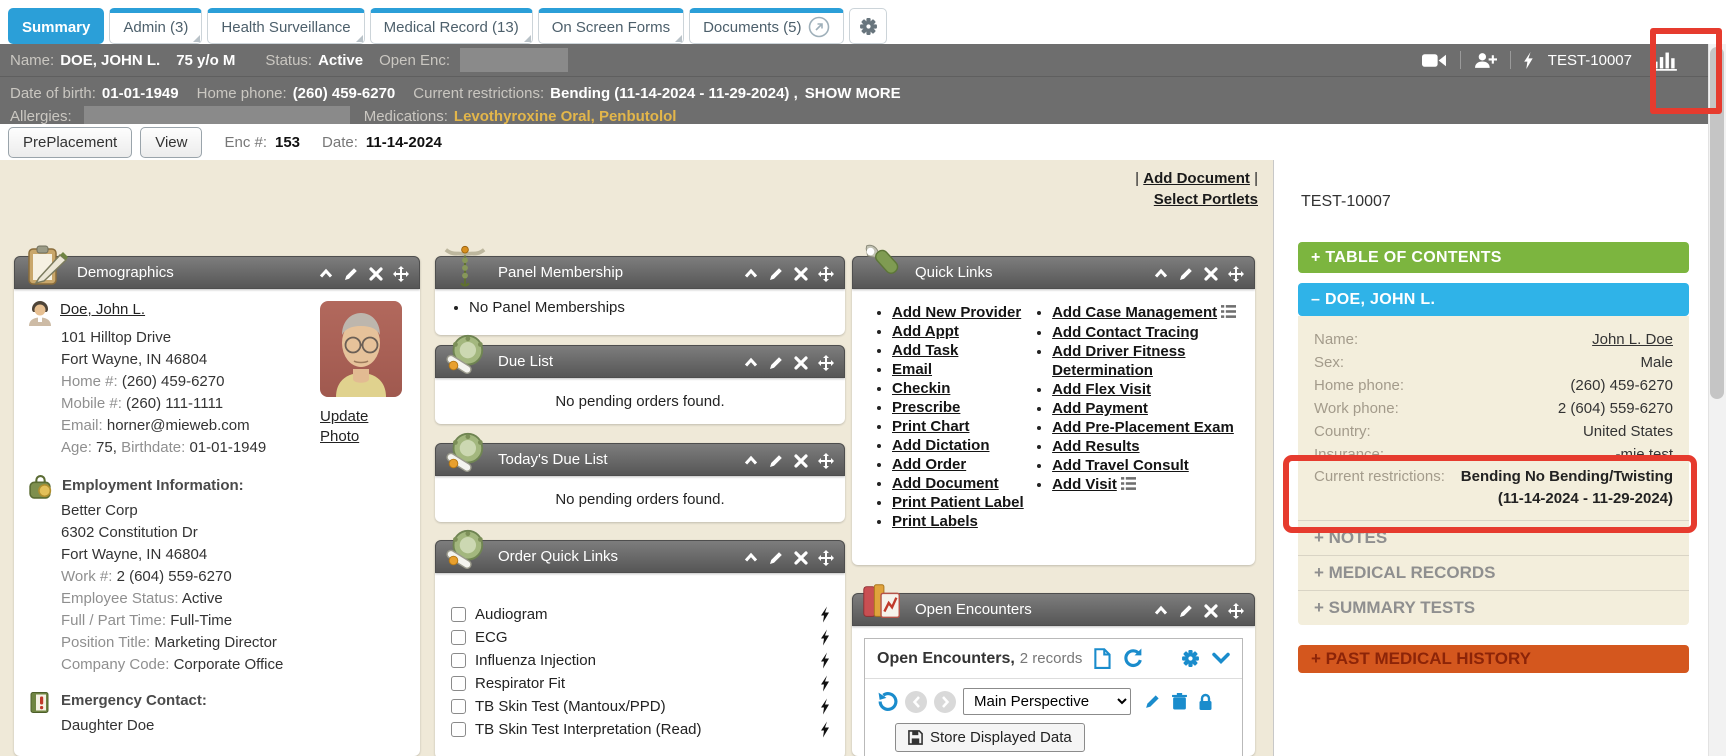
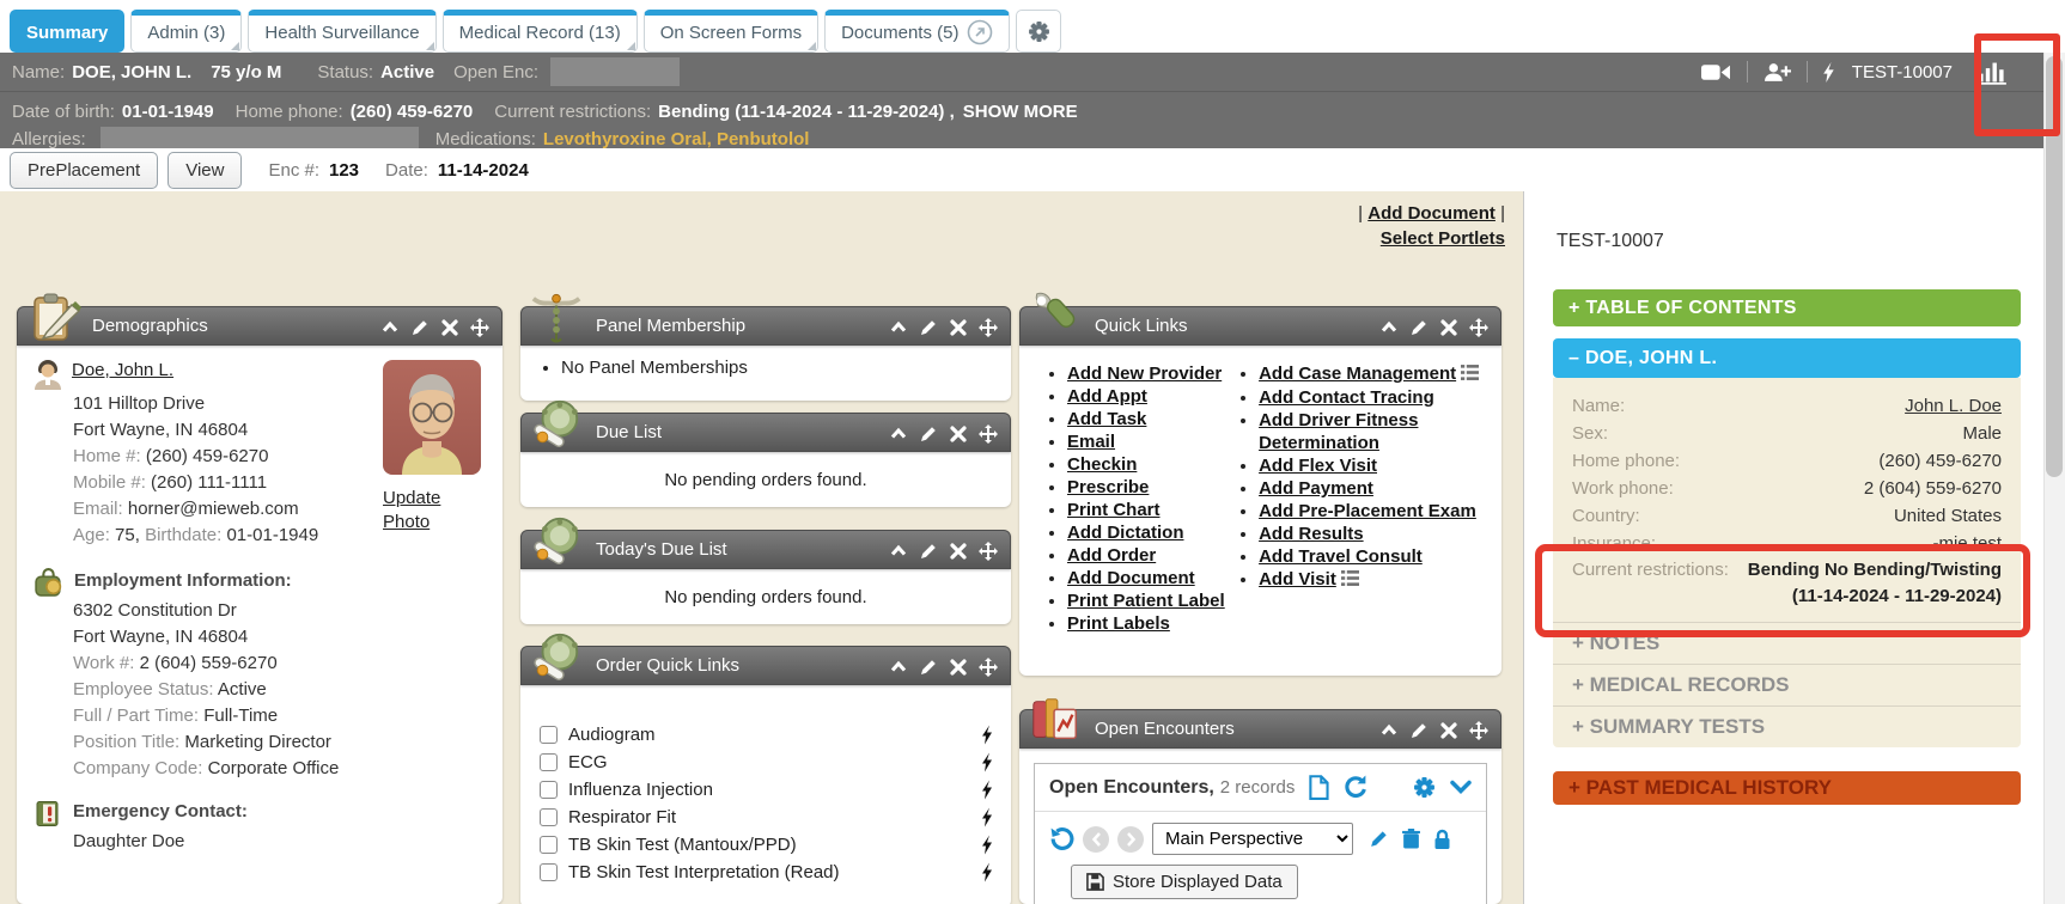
  Summary
  Admin (3)
  Health Surveillance
  Medical Record (13)
  On Screen Forms
  Documents (5)
  Name:
  DOE, JOHN L.
  75 y/o M
  Status:
  Active
  Open Enc:
  TEST-10007
  Date of birth:
  01-01-1949
  Home phone:
  (260) 459-6270
  Current restrictions:
  Bending (11-14-2024 - 11-29-2024) ,
  SHOW MORE
  Allergies:
  Medications:
  Levothyroxine Oral, Penbutolol
  PrePlacement
  View
  Enc #:
- 153
+ 123
  Date:
  11-14-2024
  | Add Document |
  Select Portlets
  Demographics
  Doe, John L.
  101 Hilltop Drive
  Fort Wayne, IN 46804
  Home #: (260) 459-6270
  Mobile #: (260) 111-1111
  Email: horner@mieweb.com
  Age: 75, Birthdate: 01-01-1949
  Update Photo
  Employment Information:
- Better Corp
  6302 Constitution Dr
  Fort Wayne, IN 46804
  Work #: 2 (604) 559-6270
  Employee Status: Active
  Full / Part Time: Full-Time
  Position Title: Marketing Director
  Company Code: Corporate Office
  Emergency Contact:
  Daughter Doe
  Panel Membership
  No Panel Memberships
  Due List
  No pending orders found.
  Today's Due List
  No pending orders found.
  Order Quick Links
  Audiogram
  ECG
  Influenza Injection
  Respirator Fit
  TB Skin Test (Mantoux/PPD)
  TB Skin Test Interpretation (Read)
  Quick Links
  Add New Provider
  Add Appt
  Add Task
  Email
  Checkin
  Prescribe
  Print Chart
  Add Dictation
  Add Order
  Add Document
  Print Patient Label
  Print Labels
  Add Case Management
  Add Contact Tracing
  Add Driver Fitness Determination
  Add Flex Visit
  Add Payment
  Add Pre-Placement Exam
  Add Results
  Add Travel Consult
  Add Visit
  Open Encounters
  Open Encounters,
  2 records
  Main Perspective
  Store Displayed Data
  TEST-10007
  + TABLE OF CONTENTS
  – DOE, JOHN L.
  Name:
  John L. Doe
  Sex:
  Male
  Home phone:
  (260) 459-6270
  Work phone:
  2 (604) 559-6270
  Country:
  United States
  Insurance:
  -mie test
  Current restrictions:
  Bending No Bending/Twisting (11-14-2024 - 11-29-2024)
  + NOTES
  + MEDICAL RECORDS
  + SUMMARY TESTS
  + PAST MEDICAL HISTORY
